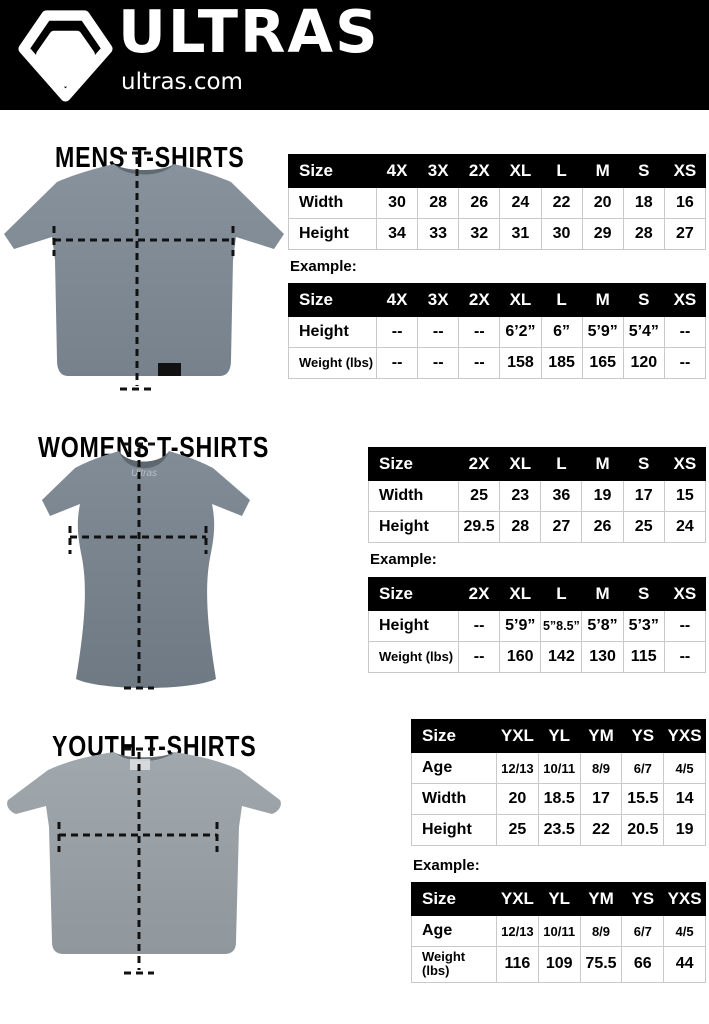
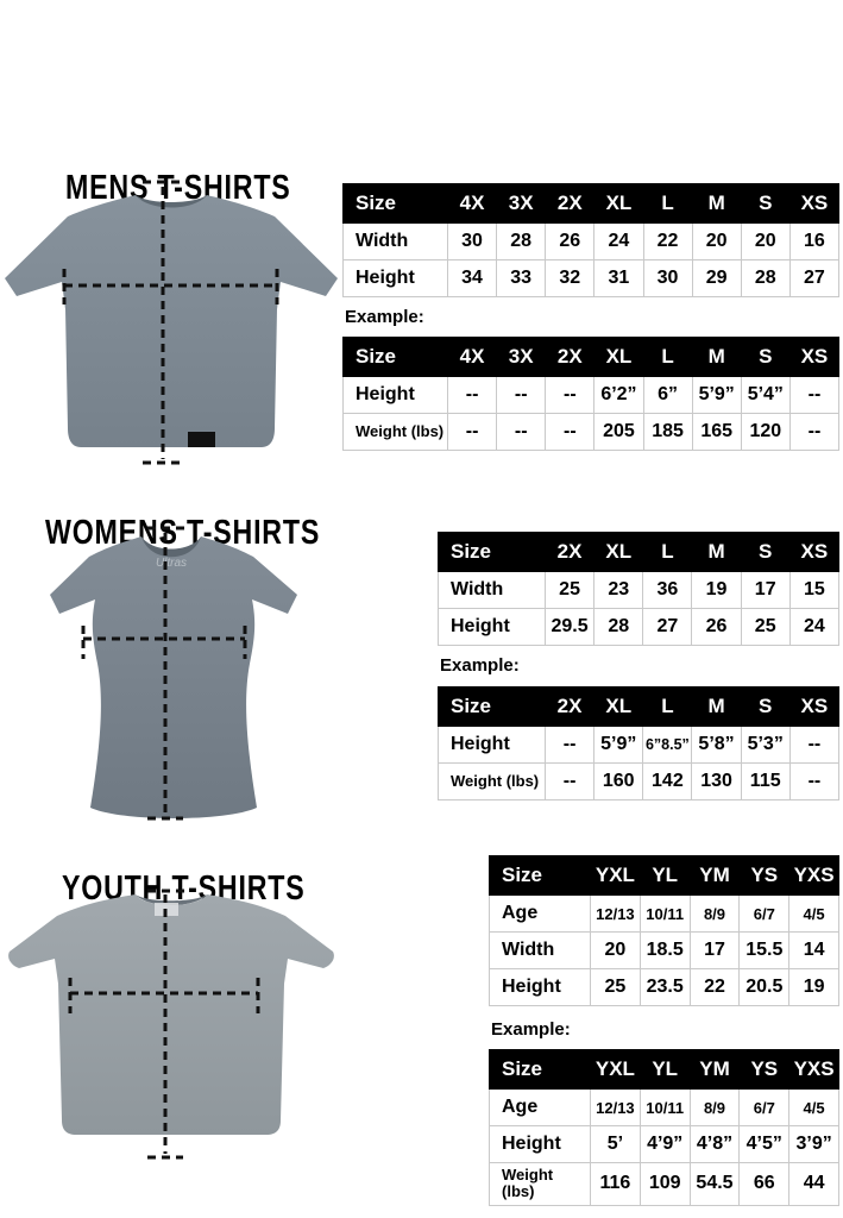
- ULTRAS
- ultras.com
  MENS T-SHIRTS
  WOMENS T-SHIRTS
  YOUTH T-SHIRTS
  Utras
  Size	4X	3X	2X	XL	L	M	S	XS
- Width	30	28	26	24	22	20	18	16
+ Width	30	28	26	24	22	20	20	16
  Height	34	33	32	31	30	29	28	27
  Example:
  Size	4X	3X	2X	XL	L	M	S	XS
  Height	--	--	--	6’2”	6”	5’9”	5’4”	--
- Weight (lbs)	--	--	--	158	185	165	120	--
+ Weight (lbs)	--	--	--	205	185	165	120	--
  Size	2X	XL	L	M	S	XS
  Width	25	23	36	19	17	15
  Height	29.5	28	27	26	25	24
  Example:
  Size	2X	XL	L	M	S	XS
- Height	--	5’9”	5”8.5”	5’8”	5’3”	--
+ Height	--	5’9”	6”8.5”	5’8”	5’3”	--
  Weight (lbs)	--	160	142	130	115	--
  Size	YXL	YL	YM	YS	YXS
  Age	12/13	10/11	8/9	6/7	4/5
  Width	20	18.5	17	15.5	14
  Height	25	23.5	22	20.5	19
  Example:
  Size	YXL	YL	YM	YS	YXS
  Age	12/13	10/11	8/9	6/7	4/5
+ Height	5’	4’9”	4’8”	4’5”	3’9”
- Weight (lbs)	116	109	75.5	66	44
+ Weight (lbs)	116	109	54.5	66	44
